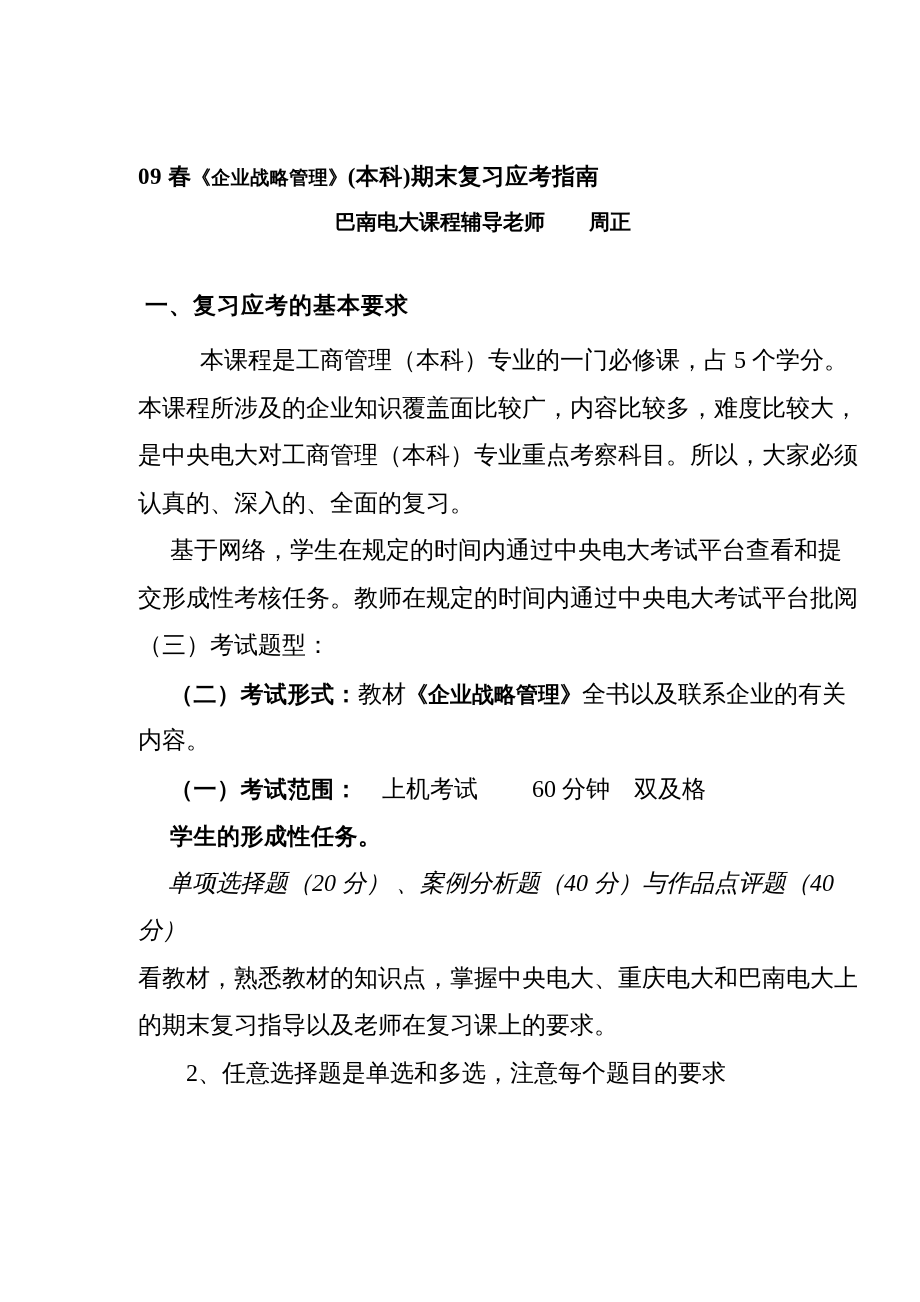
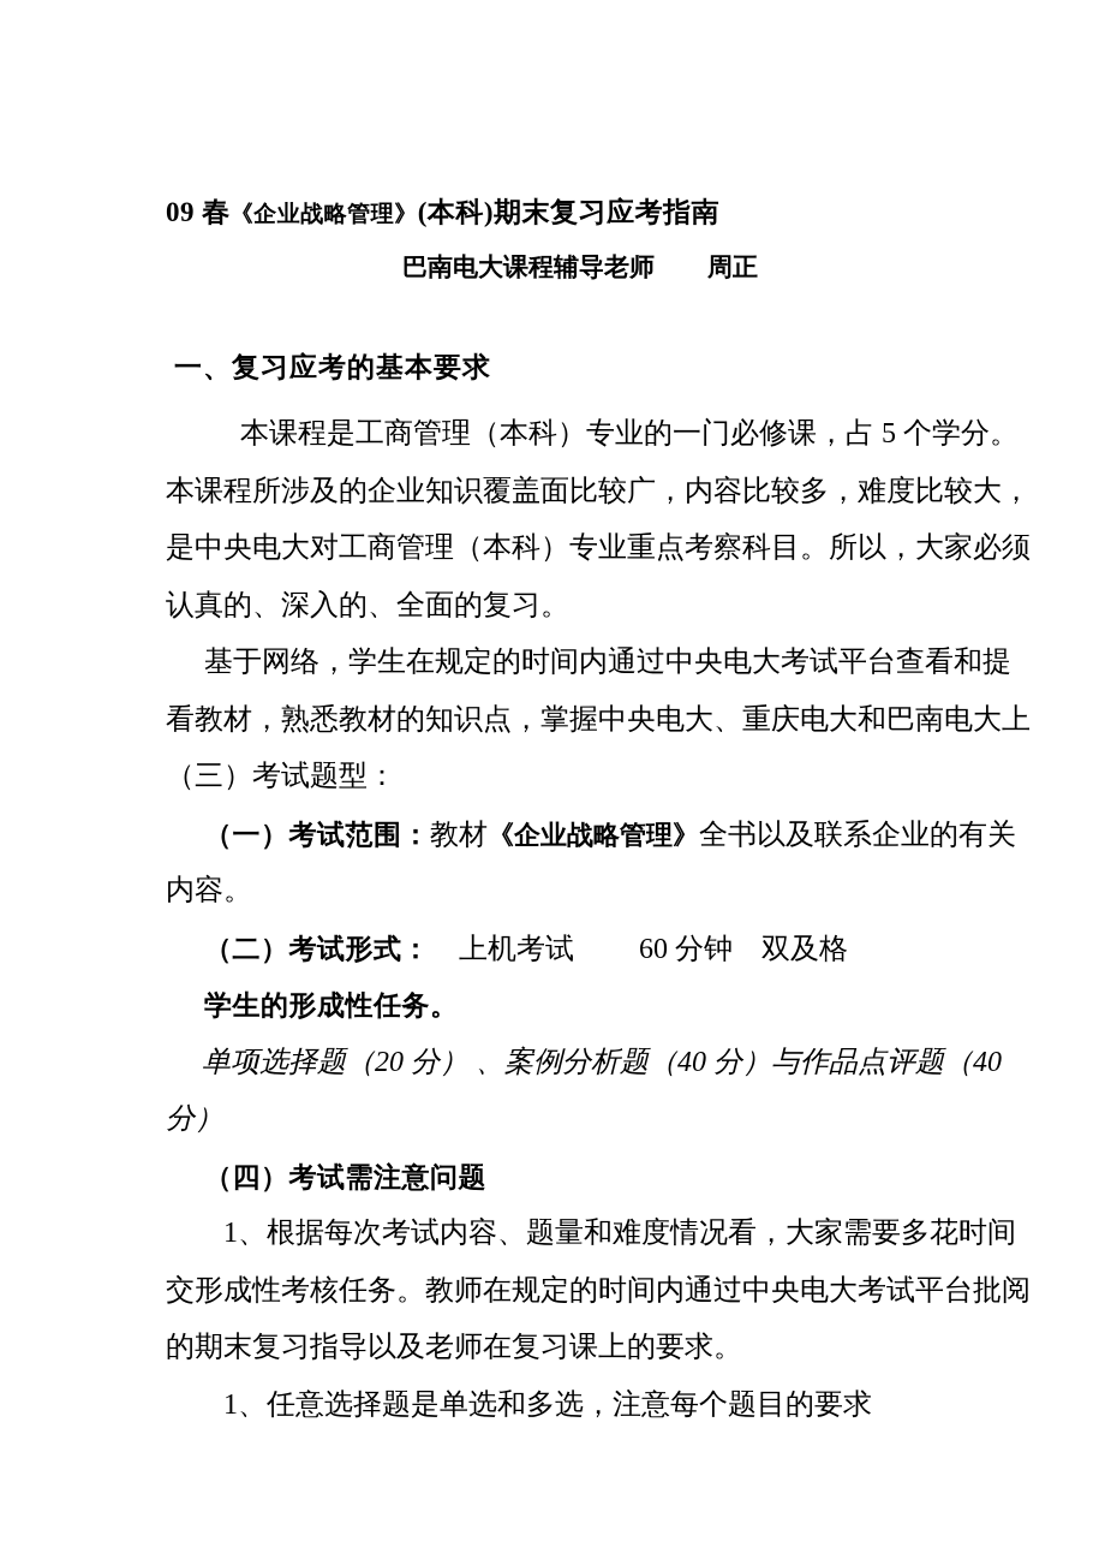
  09 春《企业战略管理》(本科)期末复习应考指南
  巴南电大课程辅导老师 周正
  一、复习应考的基本要求
  本课程是工商管理（本科）专业的一门必修课，占 5 个学分。
  本课程所涉及的企业知识覆盖面比较广，内容比较多，难度比较大，
  是中央电大对工商管理（本科）专业重点考察科目。所以，大家必须
  认真的、深入的、全面的复习。
  基于网络，学生在规定的时间内通过中央电大考试平台查看和提
- 交形成性考核任务。教师在规定的时间内通过中央电大考试平台批阅
+ 看教材，熟悉教材的知识点，掌握中央电大、重庆电大和巴南电大上
  （三）考试题型：
- （二）考试形式：教材《企业战略管理》全书以及联系企业的有关
+ （一）考试范围：教材《企业战略管理》全书以及联系企业的有关
  内容。
- （一）考试范围： 上机考试 60 分钟 双及格
+ （二）考试形式： 上机考试 60 分钟 双及格
  学生的形成性任务。
  单项选择题（20 分） 、案例分析题（40 分）与作品点评题（40
  分）
+ （四）考试需注意问题
+ 1、根据每次考试内容、题量和难度情况看，大家需要多花时间
- 看教材，熟悉教材的知识点，掌握中央电大、重庆电大和巴南电大上
+ 交形成性考核任务。教师在规定的时间内通过中央电大考试平台批阅
  的期末复习指导以及老师在复习课上的要求。
- 2、任意选择题是单选和多选，注意每个题目的要求
+ 1、任意选择题是单选和多选，注意每个题目的要求
